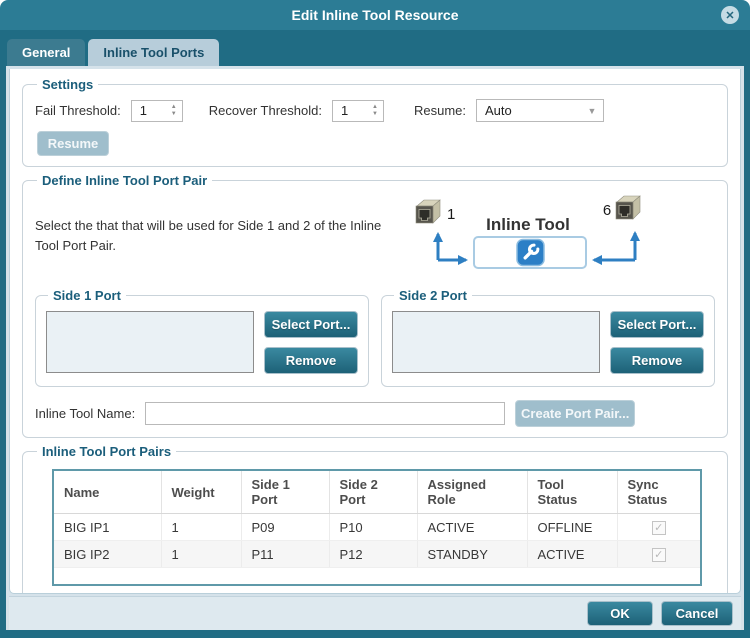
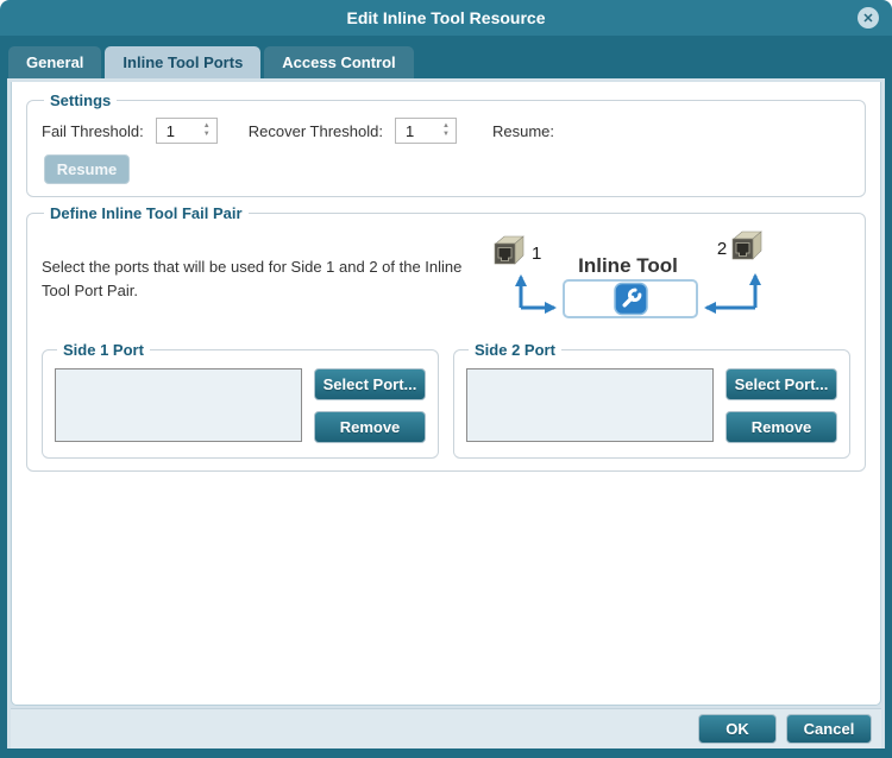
  Edit Inline Tool Resource
  ✕
  General
  Inline Tool Ports
+ Access Control
  Settings
  Fail Threshold:
  1
  Recover Threshold:
  1
  Resume:
- Auto
- ▼
  Resume
- Define Inline Tool Port Pair
+ Define Inline Tool Fail Pair
- Select the that that will be used for Side 1 and 2 of the Inline Tool Port Pair.
+ Select the ports that will be used for Side 1 and 2 of the Inline Tool Port Pair.
  1
  Inline Tool
- 6
+ 2
  Side 1 Port
  Select Port...
  Remove
  Side 2 Port
  Select Port...
  Remove
- Inline Tool Name:
- Create Port Pair...
- Inline Tool Port Pairs
- Name	Weight	Side 1 Port	Side 2 Port	Assigned Role	Tool Status	Sync Status
- BIG IP1	1	P09	P10	ACTIVE	OFFLINE	✓
- BIG IP2	1	P11	P12	STANDBY	ACTIVE	✓
  OK
  Cancel
